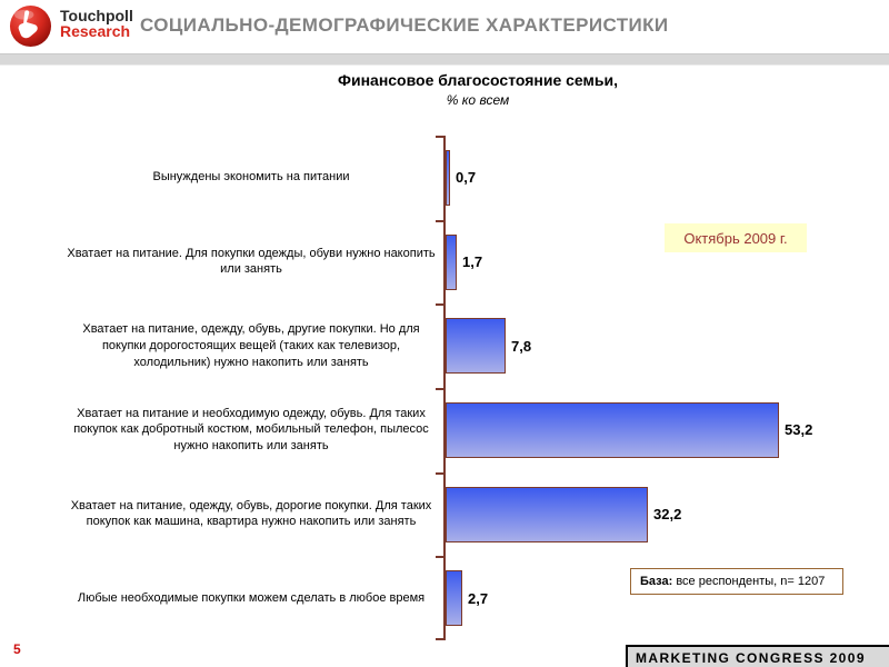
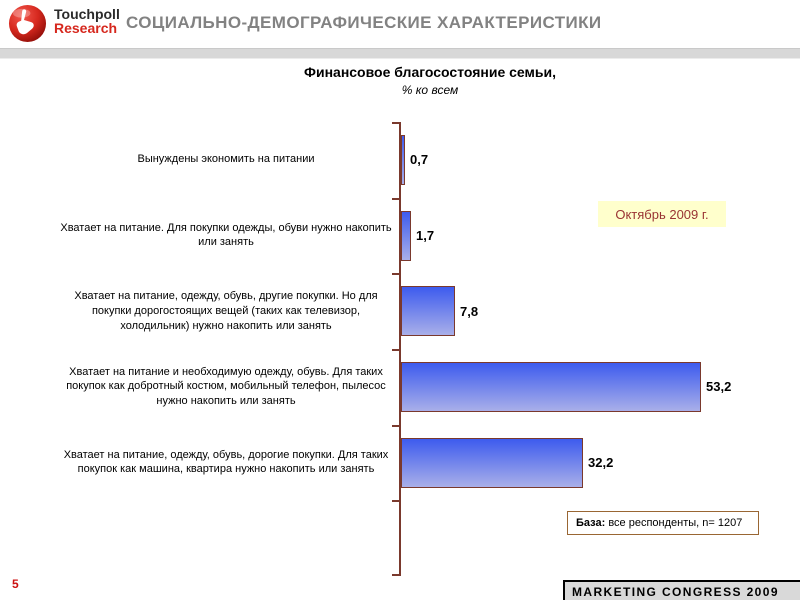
  Touchpoll
  Research
  СОЦИАЛЬНО-ДЕМОГРАФИЧЕСКИЕ ХАРАКТЕРИСТИКИ
  Финансовое благосостояние семьи,
  % ко всем
  Вынуждены экономить на питании
  0,7
  Хватает на питание. Для покупки одежды, обуви нужно накопить или занять
  1,7
  Хватает на питание, одежду, обувь, другие покупки. Но для покупки дорогостоящих вещей (таких как телевизор, холодильник) нужно накопить или занять
  7,8
  Хватает на питание и необходимую одежду, обувь. Для таких покупок как добротный костюм, мобильный телефон, пылесос нужно накопить или занять
  53,2
  Хватает на питание, одежду, обувь, дорогие покупки. Для таких покупок как машина, квартира нужно накопить или занять
  32,2
- Любые необходимые покупки можем сделать в любое время
- 2,7
  Октябрь 2009 г.
  База:
  все респонденты, n= 1207
  5
  MARKETING CONGRESS 2009
